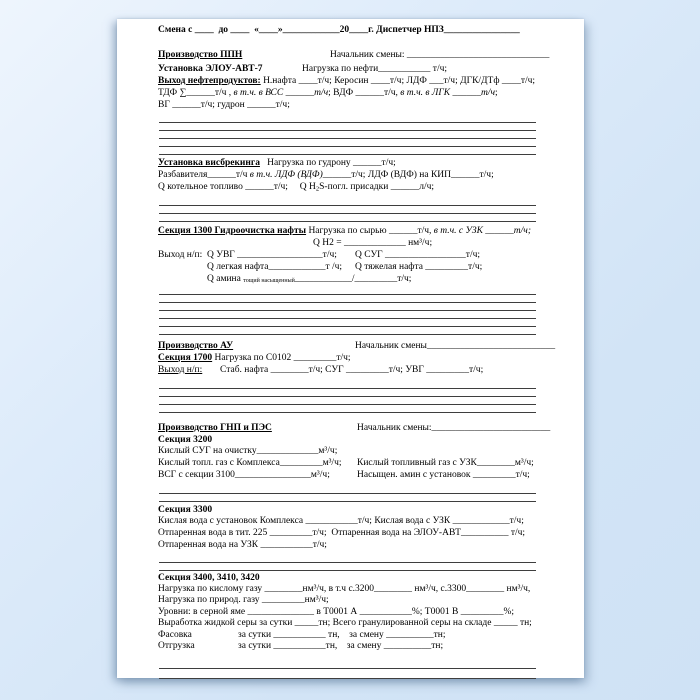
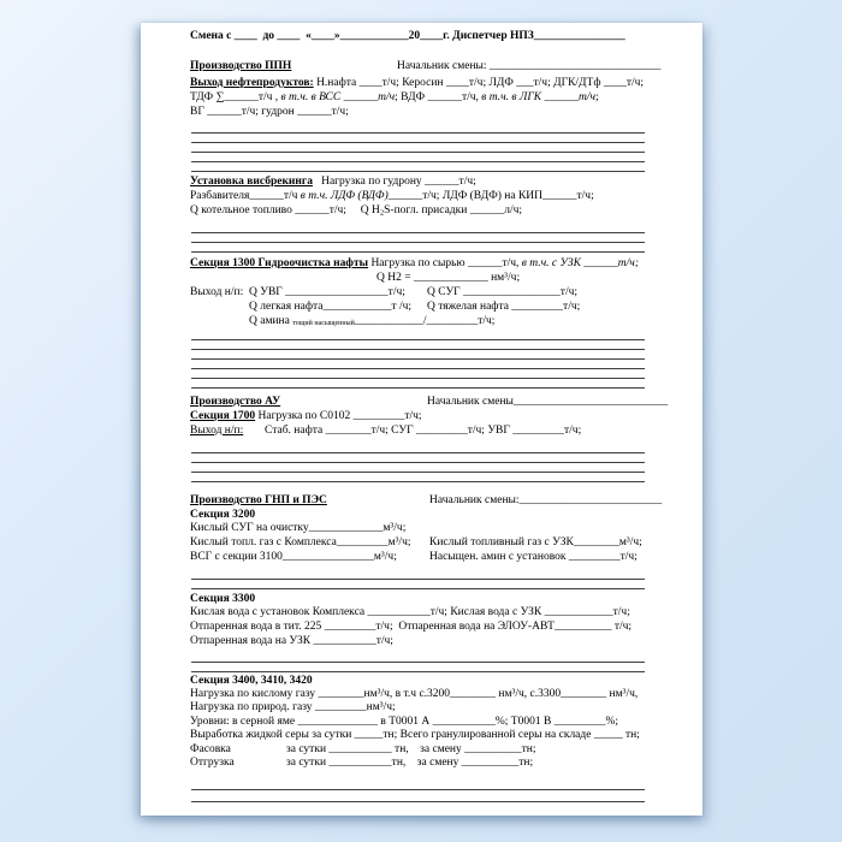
  Смена с ____ до ____ «____»____________20____г. Диспетчер НПЗ________________
  Производство ППН
  Начальник смены: ______________________________
- Установка ЭЛОУ-АВТ-7
- Нагрузка по нефти___________ т/ч;
  Выход нефтепродуктов: Н.нафта ____т/ч; Керосин ____т/ч; ЛДФ ___т/ч; ДГК/ДТф ____т/ч;
  ТДФ ∑______т/ч , в т.ч. в ВСС ______т/ч; ВДФ ______т/ч, в т.ч. в ЛГК ______т/ч;
  ВГ ______т/ч; гудрон ______т/ч;
  Установка висбрекинга Нагрузка по гудрону ______т/ч;
  Разбавителя______т/ч в т.ч. ЛДФ (ВДФ)______т/ч; ЛДФ (ВДФ) на КИП______т/ч;
  Q котельное топливо ______т/ч; Q H S-погл. присадки ______л/ч;
  Секция 1300 Гидроочистка нафты Нагрузка по сырью ______т/ч, в т.ч. с УЗК ______т/ч;
  Q Н2 = _____________ нм³/ч;
  Выход н/п:
  Q УВГ __________________т/ч;
  Q СУГ _________________т/ч;
  Q легкая нафта____________т /ч;
  Q тяжелая нафта _________т/ч;
  Производство АУ
  Начальник смены___________________________
  Секция 1700 Нагрузка по С0102 _________т/ч;
  Выход н/п:
  Стаб. нафта ________т/ч; СУГ _________т/ч; УВГ _________т/ч;
  Производство ГНП и ПЭС
  Начальник смены:_________________________
  Секция 3200
  Кислый СУГ на очистку_____________м³/ч;
  Кислый топл. газ с Комплекса_________м³/ч;
  Кислый топливный газ с УЗК________м³/ч;
  ВСГ с секции 3100________________м³/ч;
  Насыщен. амин с установок _________т/ч;
  Секция 3300
  Кислая вода с установок Комплекса ___________т/ч; Кислая вода с УЗК ____________т/ч;
  Отпаренная вода в тит. 225 _________т/ч; Отпаренная вода на ЭЛОУ-АВТ__________ т/ч;
  Отпаренная вода на УЗК ___________т/ч;
  Секция 3400, 3410, 3420
  Нагрузка по кислому газу ________нм³/ч, в т.ч с.3200________ нм³/ч, с.3300________ нм³/ч,
  Нагрузка по природ. газу _________нм³/ч;
  Уровни: в серной яме ______________ в Т0001 А ___________%; Т0001 В _________%;
  Выработка жидкой серы за сутки _____тн; Всего гранулированной серы на складе _____ тн;
  Фасовка
  за сутки ___________ тн, за смену __________тн;
  Отгрузка
  за сутки ___________тн, за смену __________тн;
